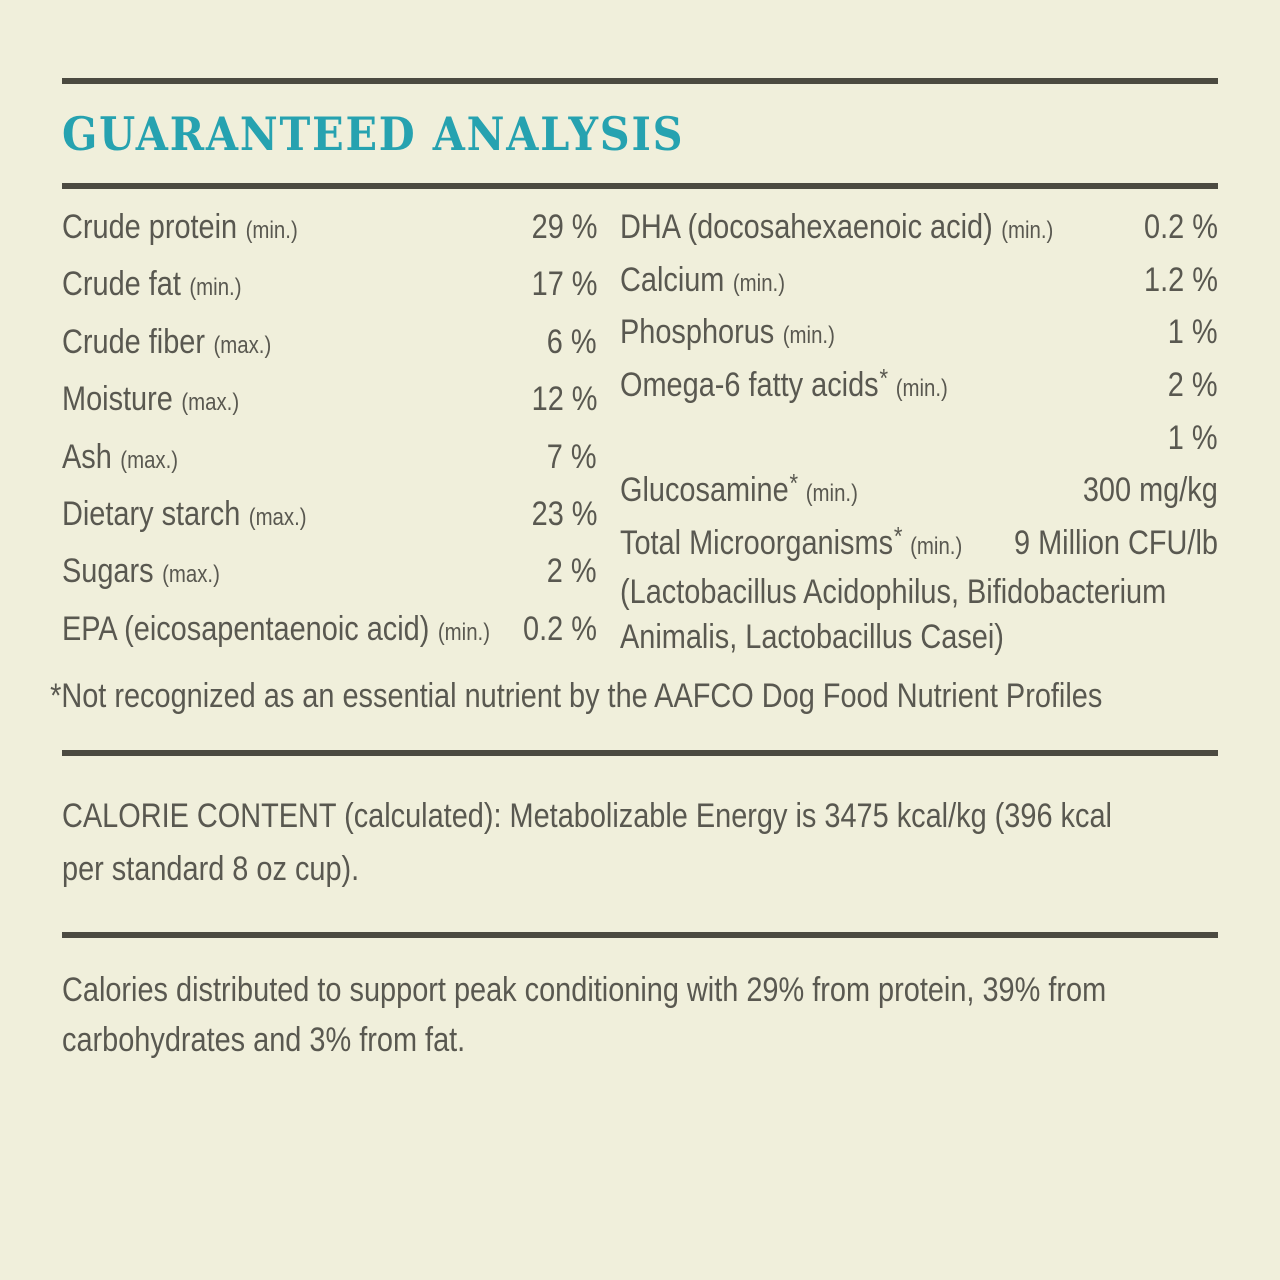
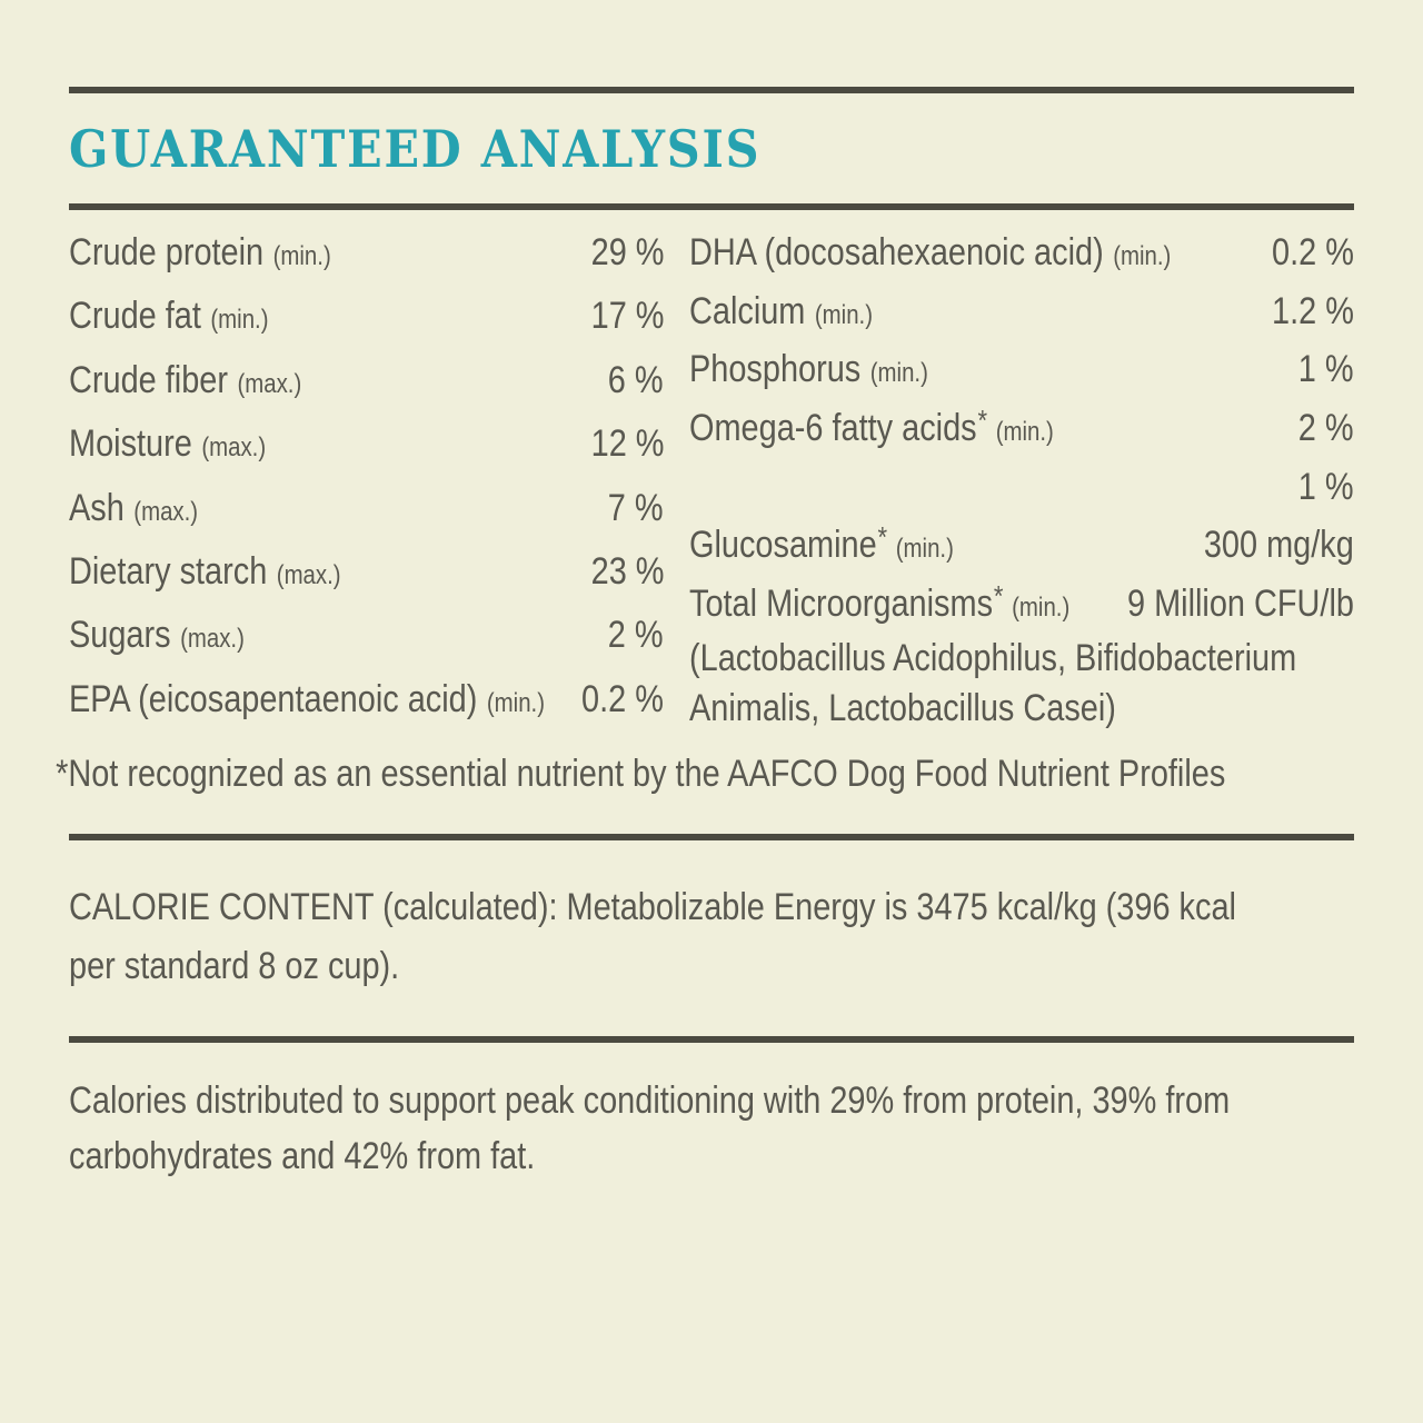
  GUARANTEED ANALYSIS
  Crude protein (min.)
  29 %
  Crude fat (min.)
  17 %
  Crude fiber (max.)
  6 %
  Moisture (max.)
  12 %
  Ash (max.)
  7 %
  Dietary starch (max.)
  23 %
  Sugars (max.)
  2 %
  EPA (eicosapentaenoic acid) (min.)
  0.2 %
  DHA (docosahexaenoic acid) (min.)
  0.2 %
  Calcium (min.)
  1.2 %
  Phosphorus (min.)
  1 %
  Omega-6 fatty acids* (min.)
  2 %
  1 %
  Glucosamine* (min.)
  300 mg/kg
  Total Microorganisms* (min.)
  9 Million CFU/lb
  (Lactobacillus Acidophilus, Bifidobacterium
  Animalis, Lactobacillus Casei)
  *Not recognized as an essential nutrient by the AAFCO Dog Food Nutrient Profiles
  CALORIE CONTENT (calculated): Metabolizable Energy is 3475 kcal/kg (396 kcal
  per standard 8 oz cup).
  Calories distributed to support peak conditioning with 29% from protein, 39% from
- carbohydrates and 3% from fat.
+ carbohydrates and 42% from fat.
